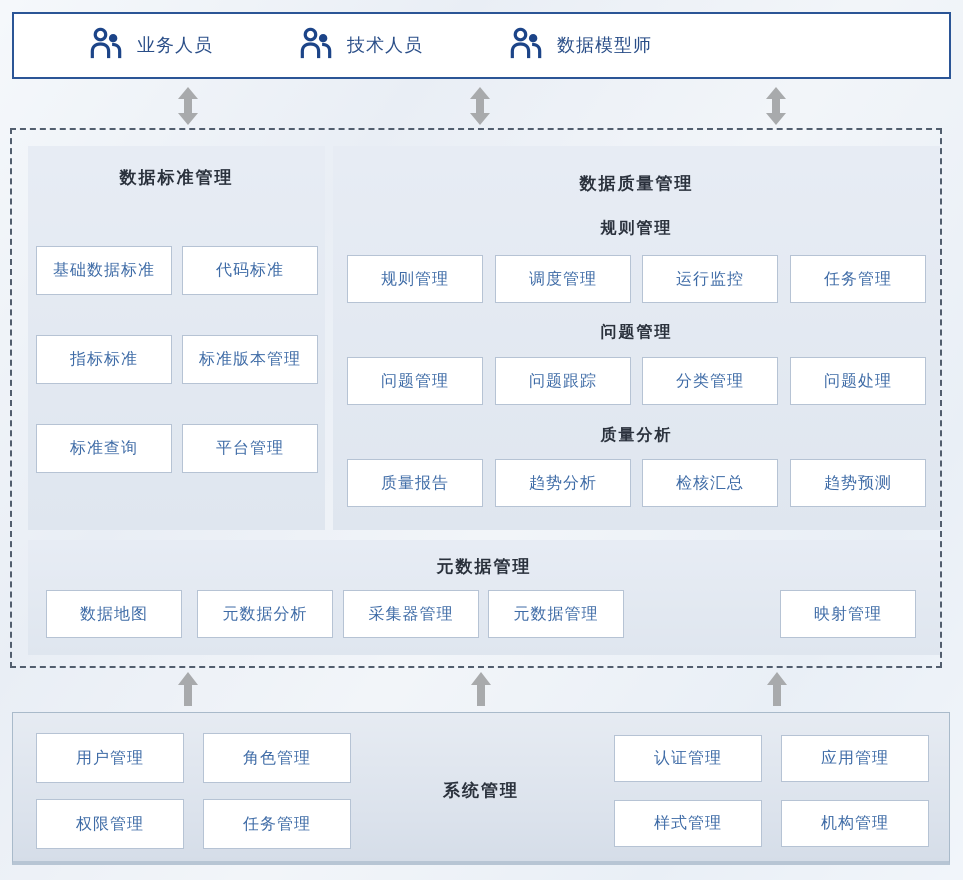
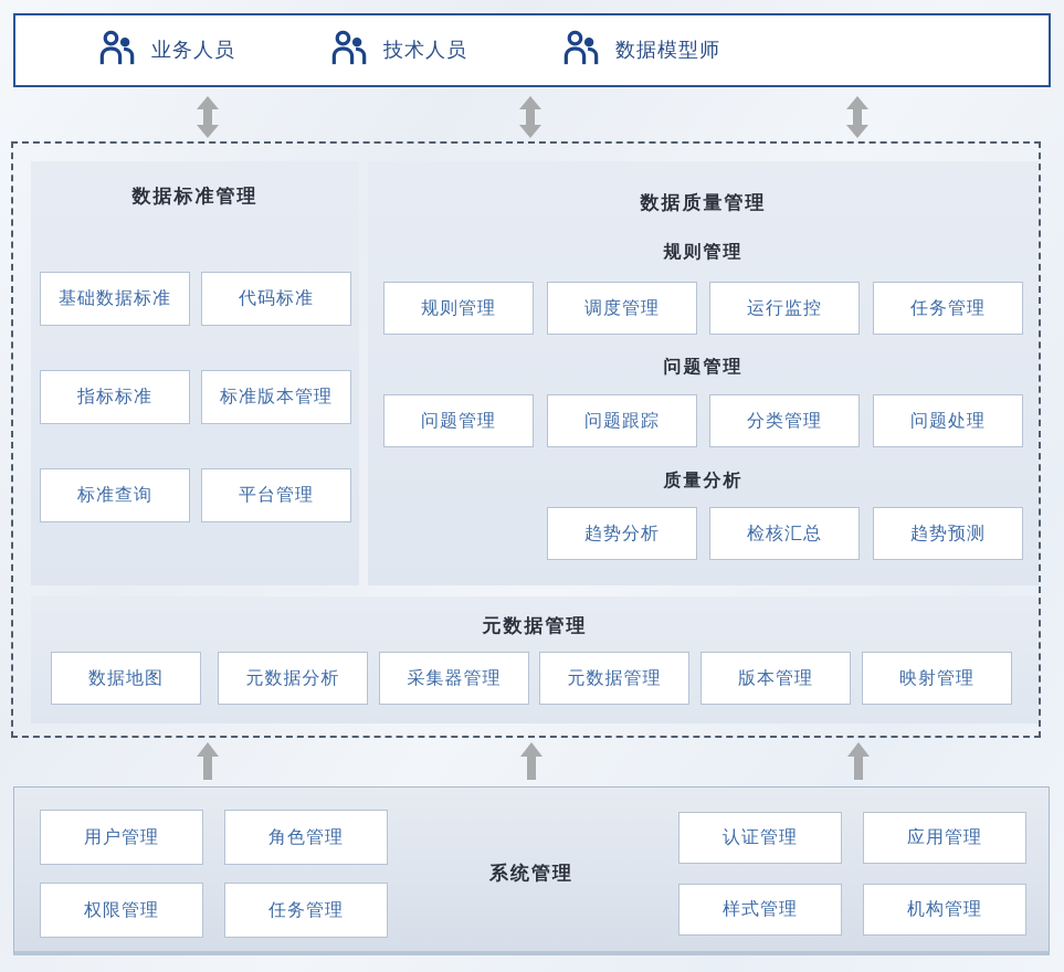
  业务人员
  技术人员
  数据模型师
  数据标准管理
  基础数据标准
  代码标准
  指标标准
  标准版本管理
  标准查询
  平台管理
  数据质量管理
  规则管理
  规则管理
  调度管理
  运行监控
  任务管理
  问题管理
  问题管理
  问题跟踪
  分类管理
  问题处理
  质量分析
- 质量报告
  趋势分析
  检核汇总
  趋势预测
  元数据管理
  数据地图
  元数据分析
  采集器管理
  元数据管理
+ 版本管理
  映射管理
  系统管理
  用户管理
  角色管理
  权限管理
  任务管理
  认证管理
  应用管理
  样式管理
  机构管理
